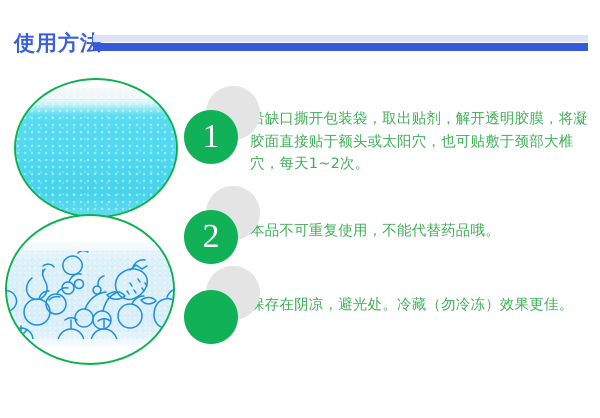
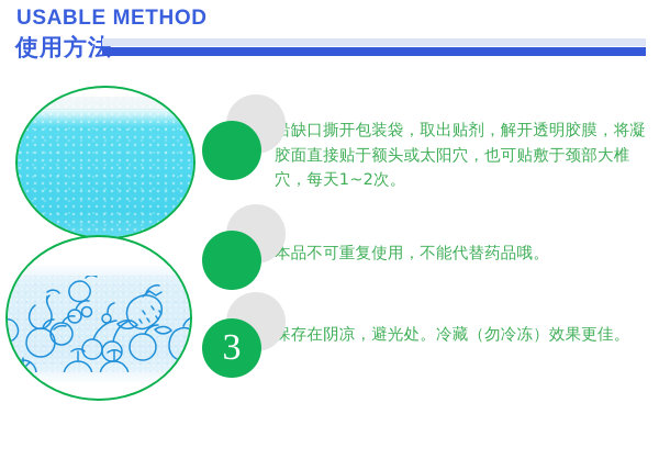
+ USABLE METHOD
  使用方法
- 1
  缺口撕开包装袋，取出贴剂，解开透明胶膜，将凝胶面直接贴于额头或太阳穴，也可贴敷于颈部大椎穴，每天1~2次。
- 2
  本品不可重复使用，不能代替药品哦。
+ 3
  保存在阴凉，避光处。冷藏（勿冷冻）效果更佳。
